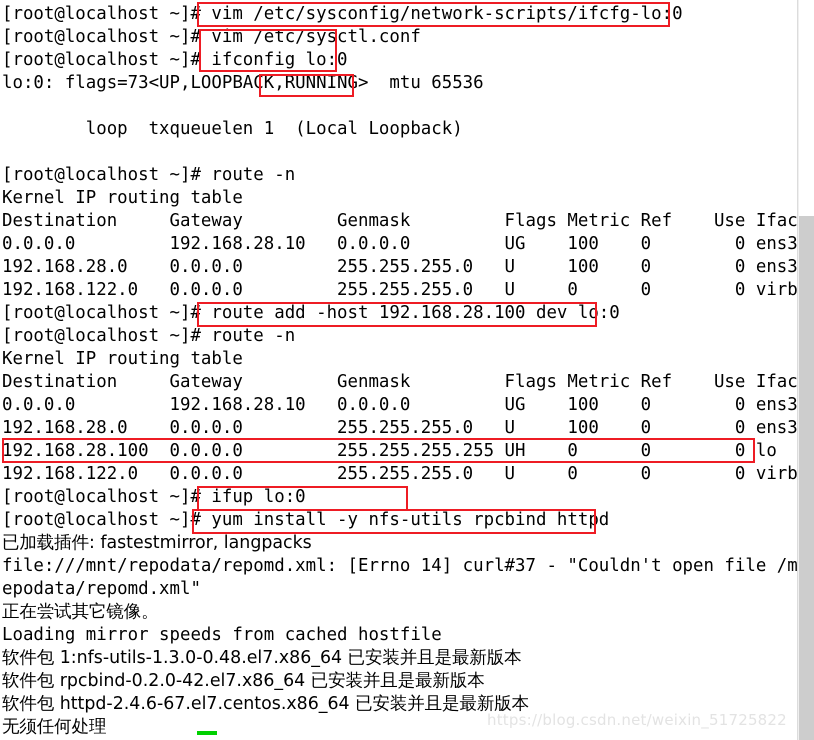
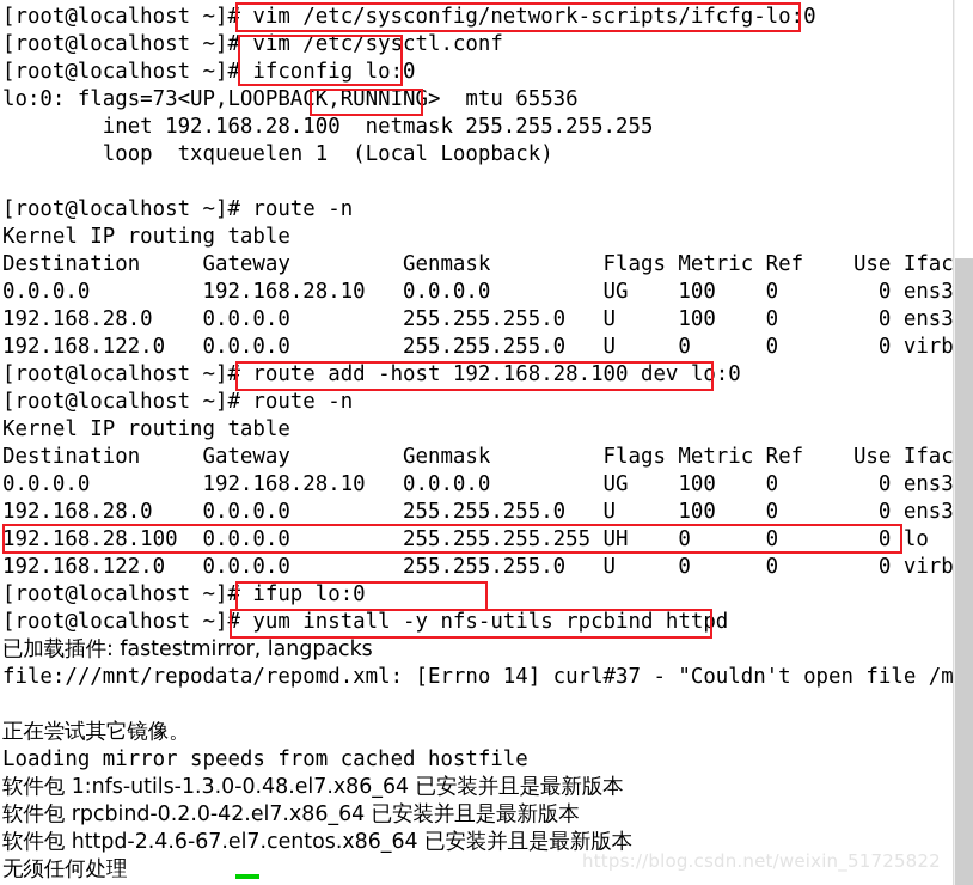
  [root@localhost ~]# vim /etc/sysconfig/network-scripts/ifcfg-lo:0
  [root@localhost ~]# vim /etc/sysctl.conf
  [root@localhost ~]# ifconfig lo:0
  lo:0: flags=73<UP,LOOPBACK,RUNNING> mtu 65536
+ inet 192.168.28.100 netmask 255.255.255.255
  loop txqueuelen 1 (Local Loopback)
  [root@localhost ~]# route -n
  Kernel IP routing table
  Destination Gateway Genmask Flags Metric Ref Use Ifac
  0.0.0.0 192.168.28.10 0.0.0.0 UG 100 0 0 ens3
  192.168.28.0 0.0.0.0 255.255.255.0 U 100 0 0 ens3
  192.168.122.0 0.0.0.0 255.255.255.0 U 0 0 0 virb
  [root@localhost ~]# route add -host 192.168.28.100 dev lo:0
  [root@localhost ~]# route -n
  Kernel IP routing table
  Destination Gateway Genmask Flags Metric Ref Use Ifac
  0.0.0.0 192.168.28.10 0.0.0.0 UG 100 0 0 ens3
  192.168.28.0 0.0.0.0 255.255.255.0 U 100 0 0 ens3
  192.168.28.100 0.0.0.0 255.255.255.255 UH 0 0 0 lo
  192.168.122.0 0.0.0.0 255.255.255.0 U 0 0 0 virb
  [root@localhost ~]# ifup lo:0
  [root@localhost ~]# yum install -y nfs-utils rpcbind httpd
  已加载插件: fastestmirror, langpacks
  file:///mnt/repodata/repomd.xml: [Errno 14] curl#37 - "Couldn't open file /m
- epodata/repomd.xml"
  正在尝试其它镜像。
  Loading mirror speeds from cached hostfile
  软件包 1:nfs-utils-1.3.0-0.48.el7.x86_64 已安装并且是最新版本
  软件包 rpcbind-0.2.0-42.el7.x86_64 已安装并且是最新版本
  软件包 httpd-2.4.6-67.el7.centos.x86_64 已安装并且是最新版本
  无须任何处理
  https://blog.csdn.net/weixin_51725822
